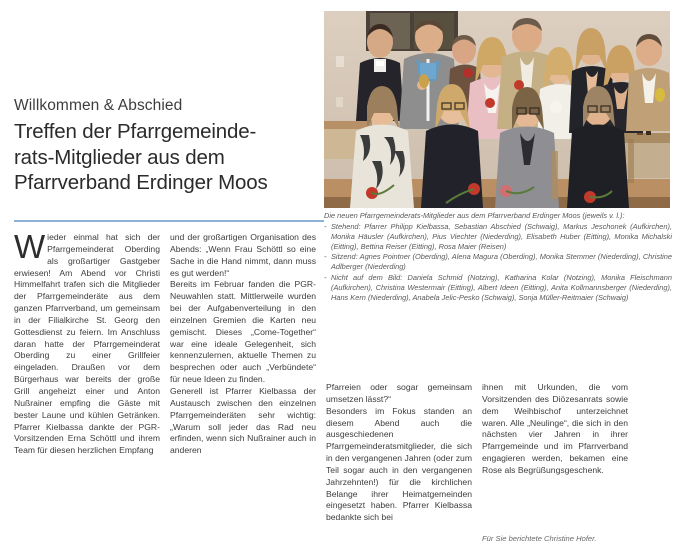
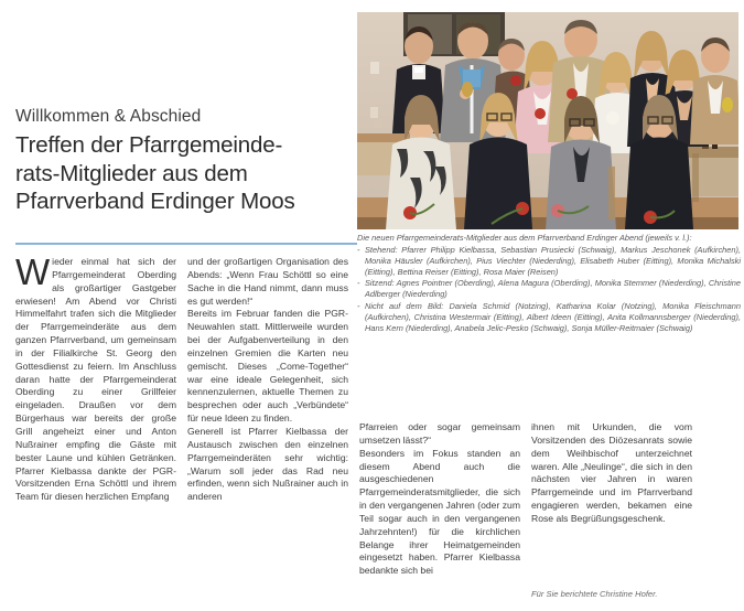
  Willkommen & Abschied
  Treffen der Pfarrgemeinde-
  rats-Mitglieder aus dem
  Pfarrverband Erdinger Moos
- Die neuen Pfarrgemeinderats-Mitglieder aus dem Pfarrverband Erdinger Moos (jeweils v. l.):
+ Die neuen Pfarrgemeinderats-Mitglieder aus dem Pfarrverband Erdinger Abend (jeweils v. l.):
  -
- Stehend: Pfarrer Philipp Kielbassa, Sebastian Abschied (Schwaig), Markus Jeschonek (Aufkirchen), Monika Häusler (Aufkirchen), Pius Viechter (Niederding), Elisabeth Huber (Eitting), Monika Michalski (Eitting), Bettina Reiser (Eitting), Rosa Maier (Reisen)
+ Stehend: Pfarrer Philipp Kielbassa, Sebastian Prusiecki (Schwaig), Markus Jeschonek (Aufkirchen), Monika Häusler (Aufkirchen), Pius Viechter (Niederding), Elisabeth Huber (Eitting), Monika Michalski (Eitting), Bettina Reiser (Eitting), Rosa Maier (Reisen)
  -
  Sitzend: Agnes Pointner (Oberding), Alena Magura (Oberding), Monika Stemmer (Niederding), Christine Adlberger (Niederding)
  -
  Nicht auf dem Bild: Daniela Schmid (Notzing), Katharina Kolar (Notzing), Monika Fleischmann (Aufkirchen), Christina Westermair (Eitting), Albert Ideen (Eitting), Anita Kollmannsberger (Niederding), Hans Kern (Niederding), Anabela Jelic-Pesko (Schwaig), Sonja Müller-Reitmaier (Schwaig)
  W
  ieder einmal hat sich der Pfarrgemeinderat Oberding als großartiger Gastgeber erwiesen! Am Abend vor Christi Himmelfahrt trafen sich die Mitglieder der Pfarrgemeinderäte aus dem ganzen Pfarrverband, um gemeinsam in der Filialkirche St. Georg den Gottesdienst zu feiern. Im Anschluss daran hatte der Pfarrgemeinderat Oberding zu einer Grillfeier eingeladen. Draußen vor dem Bürgerhaus war bereits der große Grill angeheizt einer und Anton Nußrainer empfing die Gäste mit bester Laune und kühlen Getränken. Pfarrer Kielbassa dankte der PGR-Vorsitzenden Erna Schöttl und ihrem Team für diesen herzlichen Empfang
  und der großartigen Organisation des Abends: „Wenn Frau Schöttl so eine Sache in die Hand nimmt, dann muss es gut werden!“
  Bereits im Februar fanden die PGR-Neuwahlen statt. Mittlerweile wurden bei der Aufgabenverteilung in den einzelnen Gremien die Karten neu gemischt. Dieses „Come-Together“ war eine ideale Gelegenheit, sich kennenzulernen, aktuelle Themen zu besprechen oder auch „Verbündete“ für neue Ideen zu finden.
  Generell ist Pfarrer Kielbassa der Austausch zwischen den einzelnen Pfarrgemeinderäten sehr wichtig: „Warum soll jeder das Rad neu erfinden, wenn sich Nußrainer auch in anderen
  Pfarreien oder sogar gemeinsam umsetzen lässt?“
  Besonders im Fokus standen an diesem Abend auch die ausgeschiedenen Pfarrgemeinderatsmitglieder, die sich in den vergangenen Jahren (oder zum Teil sogar auch in den vergangenen Jahrzehnten!) für die kirchlichen Belange ihrer Heimatgemeinden eingesetzt haben. Pfarrer Kielbassa bedankte sich bei
- ihnen mit Urkunden, die vom Vorsitzenden des Diözesanrats sowie dem Weihbischof unterzeichnet waren. Alle „Neulinge“, die sich in den nächsten vier Jahren in ihrer Pfarrgemeinde und im Pfarrverband engagieren werden, bekamen eine Rose als Begrüßungsgeschenk.
+ ihnen mit Urkunden, die vom Vorsitzenden des Diözesanrats sowie dem Weihbischof unterzeichnet waren. Alle „Neulinge“, die sich in den nächsten vier Jahren in waren Pfarrgemeinde und im Pfarrverband engagieren werden, bekamen eine Rose als Begrüßungsgeschenk.
  Für Sie berichtete Christine Hofer.
